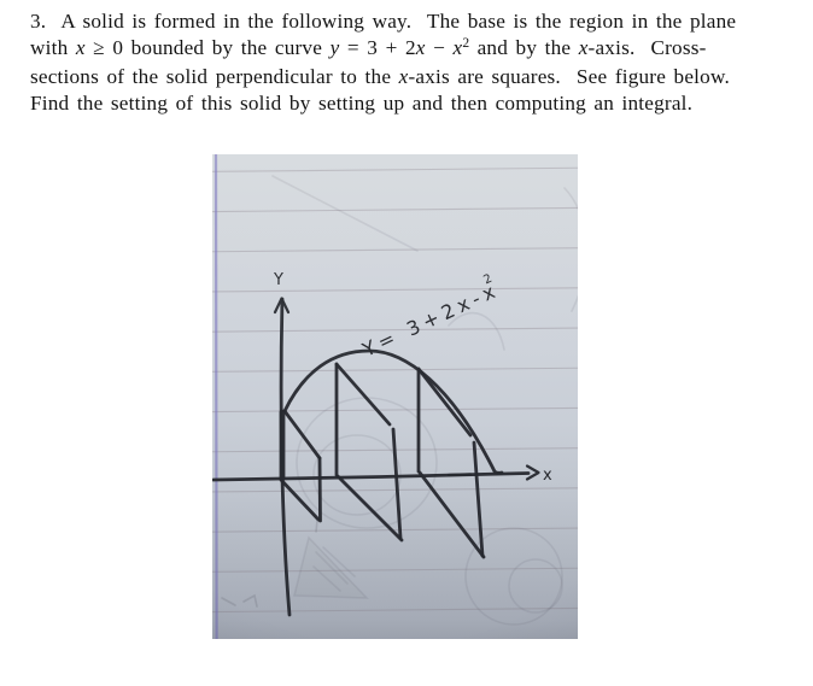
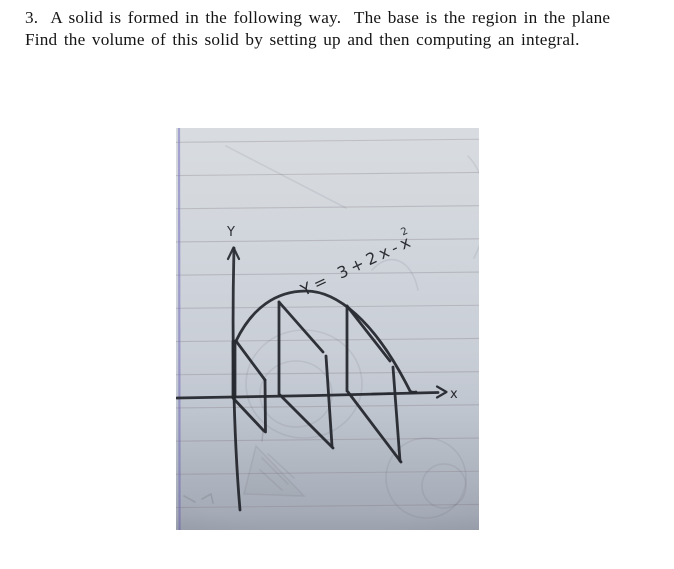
  3. A solid is formed in the following way. The base is the region in the plane
- with x ≥ 0 bounded by the curve y = 3 + 2x − x2 and by the x-axis. Cross-
- sections of the solid perpendicular to the x-axis are squares. See figure below.
- Find the setting of this solid by setting up and then computing an integral.
+ Find the volume of this solid by setting up and then computing an integral.
